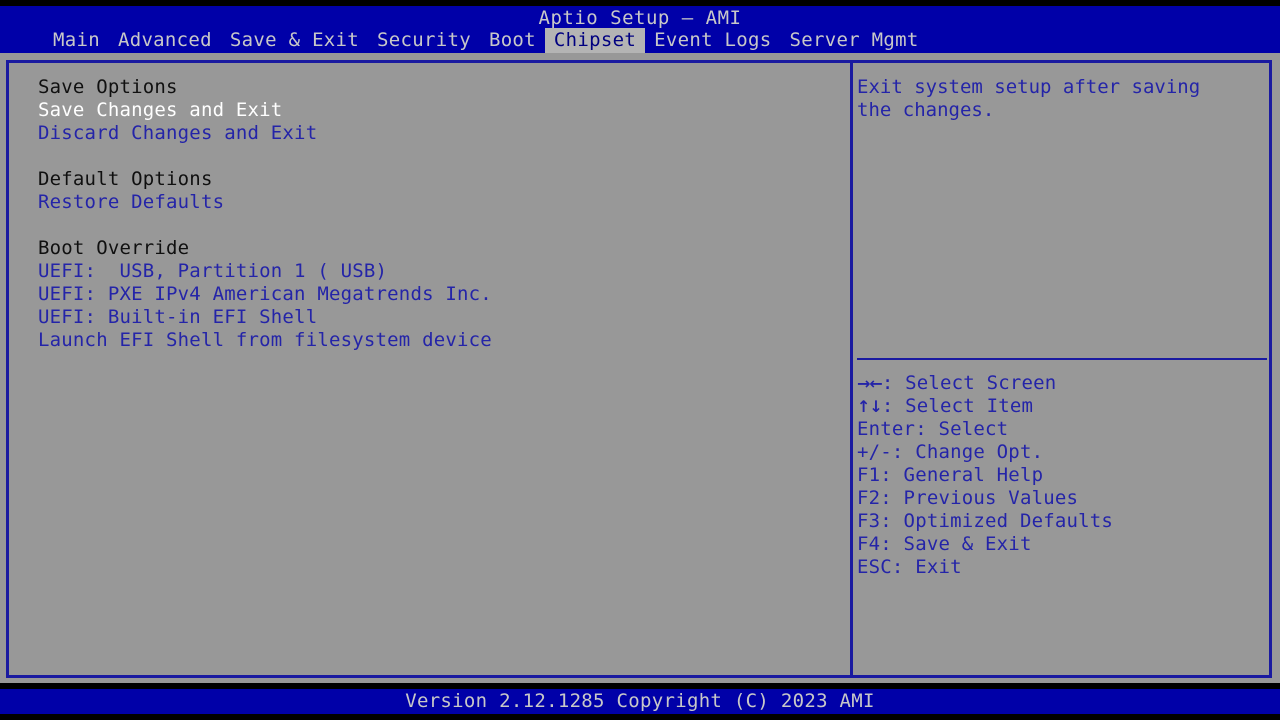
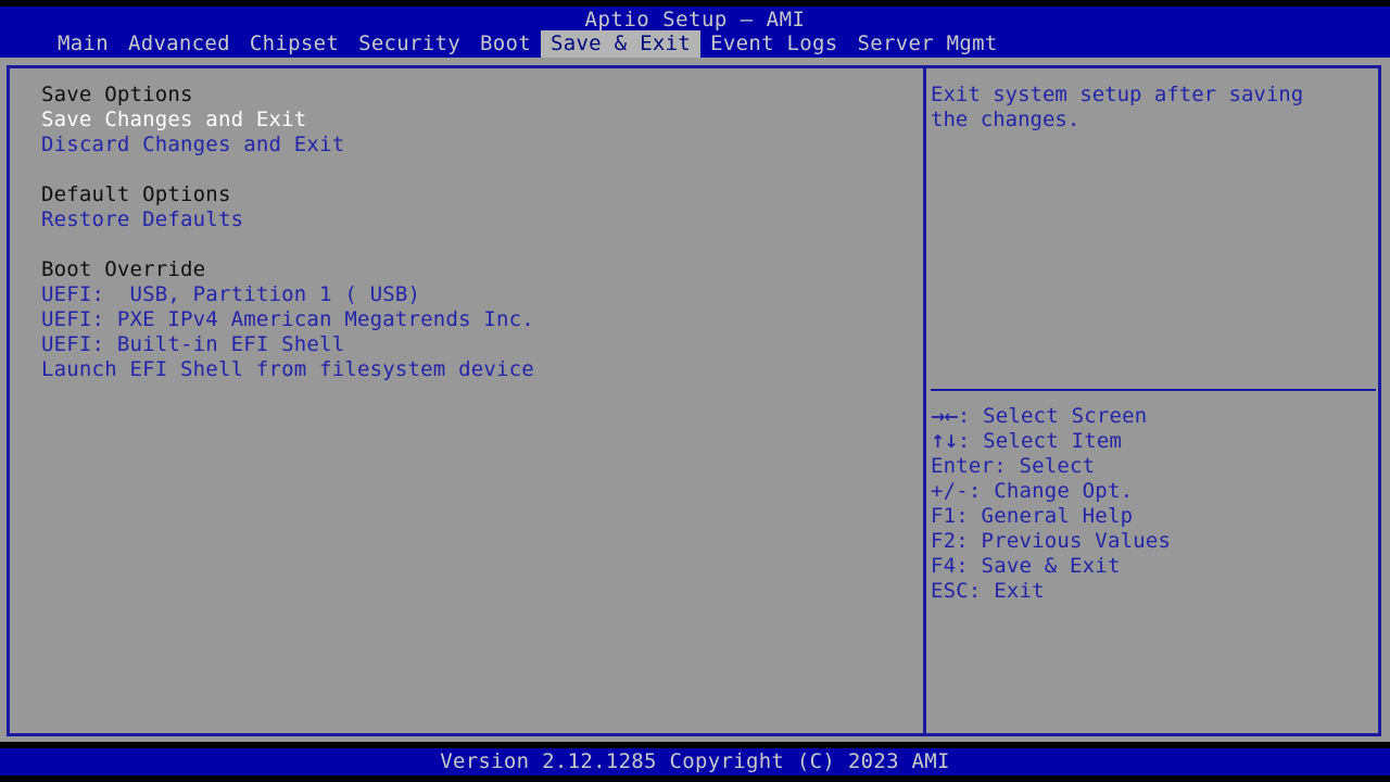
  Aptio Setup – AMI
  Main
  Advanced
- Save & Exit
+ Chipset
  Security
  Boot
- Chipset
+ Save & Exit
  Event Logs
  Server Mgmt
  Save Options
  Save Changes and Exit
  Discard Changes and Exit
  Default Options
  Restore Defaults
  Boot Override
  UEFI: USB, Partition 1 ( USB)
  UEFI: PXE IPv4 American Megatrends Inc.
  UEFI: Built-in EFI Shell
  Launch EFI Shell from filesystem device
  Exit system setup after saving
  the changes.
  →←: Select Screen
  ↑↓: Select Item
  Enter: Select
  +/-: Change Opt.
  F1: General Help
  F2: Previous Values
- F3: Optimized Defaults
  F4: Save & Exit
  ESC: Exit
  Version 2.12.1285 Copyright (C) 2023 AMI
